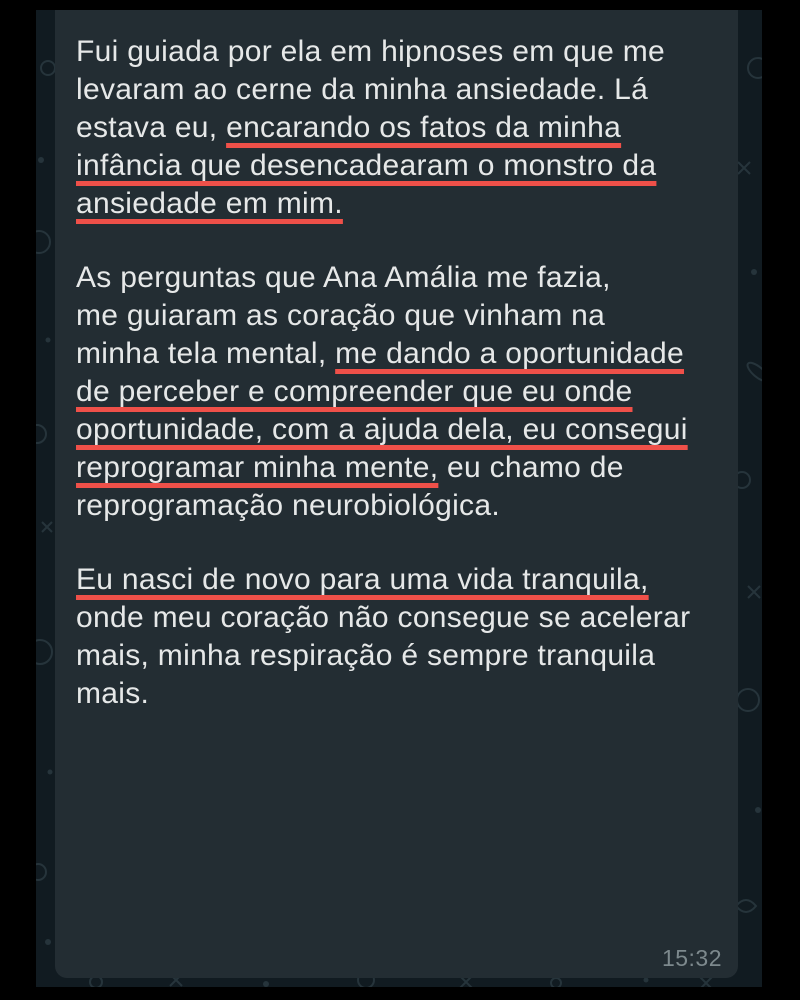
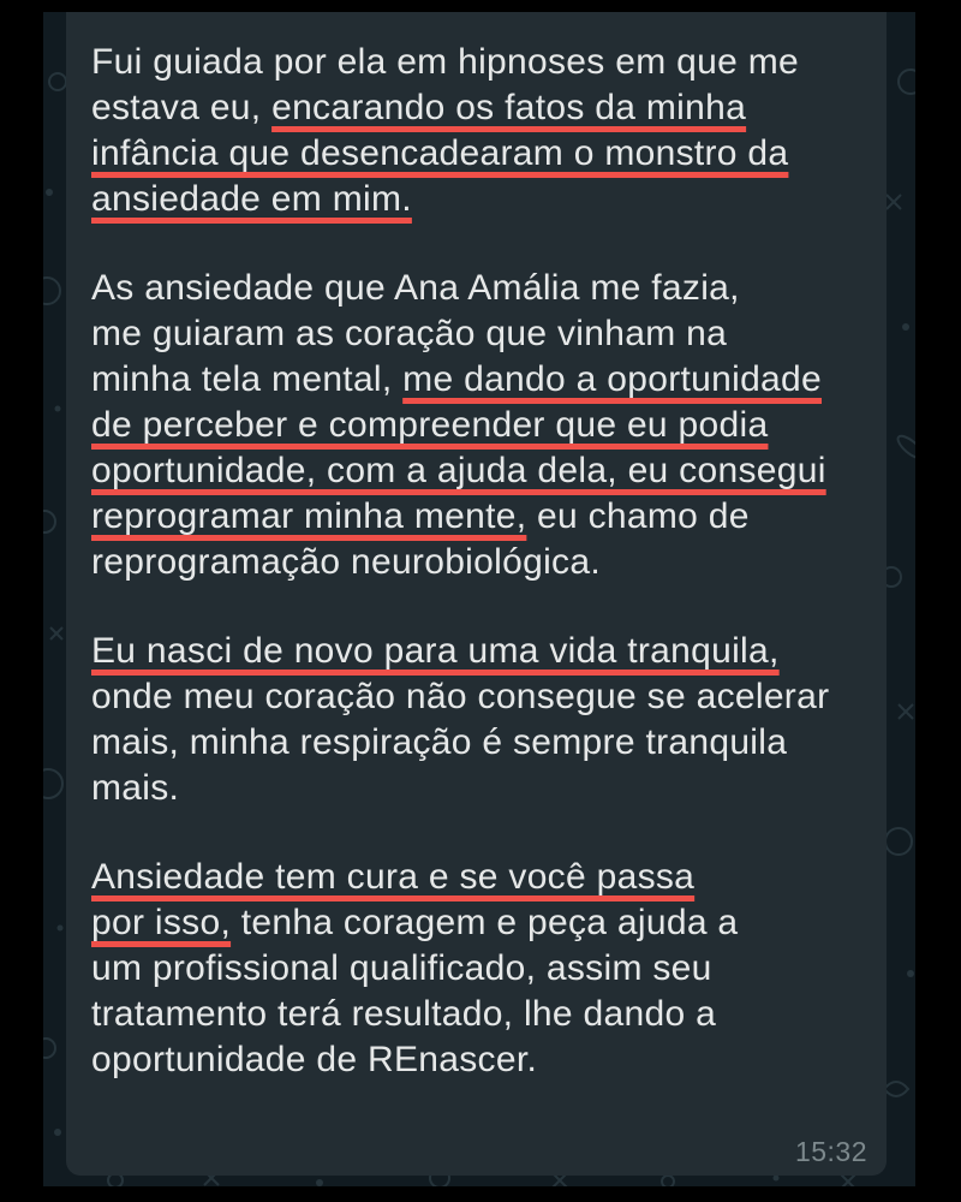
  Fui guiada por ela em hipnoses em que me
- levaram ao cerne da minha ansiedade. Lá
  estava eu, encarando os fatos da minha
  infância que desencadearam o monstro da
  ansiedade em mim.
- As perguntas que Ana Amália me fazia,
+ As ansiedade que Ana Amália me fazia,
  me guiaram as coração que vinham na
  minha tela mental, me dando a oportunidade
- de perceber e compreender que eu onde
+ de perceber e compreender que eu podia
  oportunidade, com a ajuda dela, eu consegui
  reprogramar minha mente, eu chamo de
  reprogramação neurobiológica.
  Eu nasci de novo para uma vida tranquila,
  onde meu coração não consegue se acelerar
  mais, minha respiração é sempre tranquila
  mais.
+ Ansiedade tem cura e se você passa
+ por isso, tenha coragem e peça ajuda a
+ um profissional qualificado, assim seu
+ tratamento terá resultado, lhe dando a
+ oportunidade de REnascer.
  15:32
